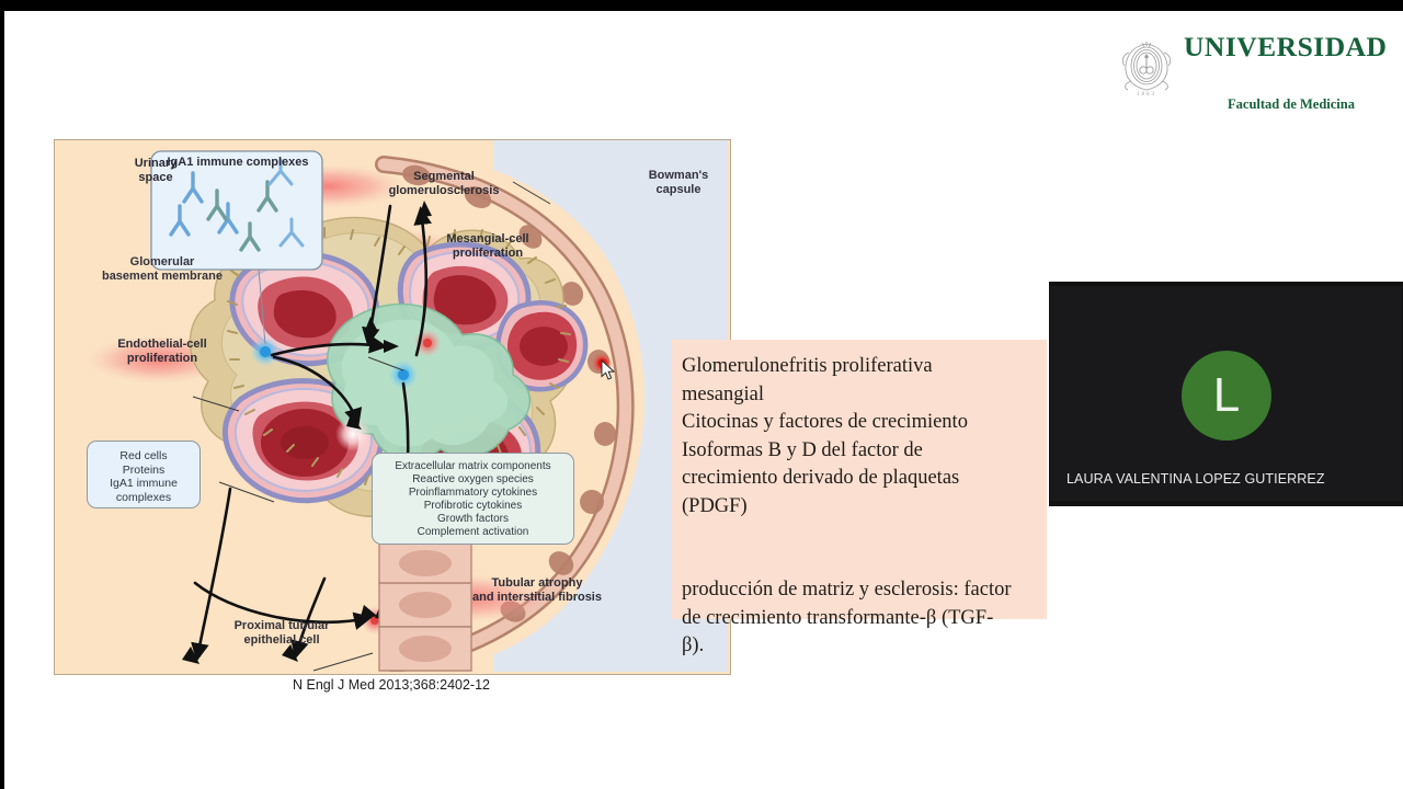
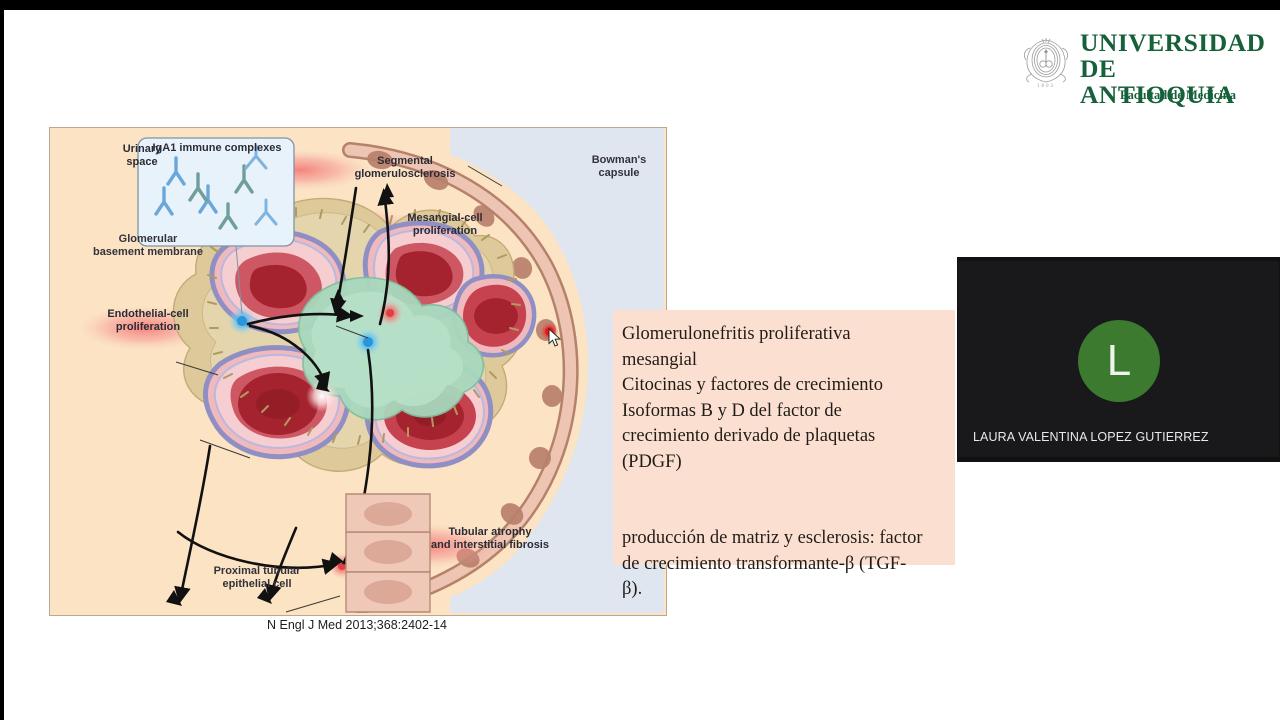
  UNIVERSIDAD
+ DE ANTIOQUIA
  Facultad de Medicina
  Urinary
  space
  IgA1 immune complexes
  Glomerular
  basement membrane
  Endothelial-cell
  proliferation
  Segmental
  glomerulosclerosis
  Mesangial-cell
  proliferation
  Bowman's
  capsule
  Tubular atrophy
  and interstitial fibrosis
  Proximal tubular
  epithelial cell
- Red cells
- Proteins
- IgA1 immune
- complexes
- Extracellular matrix components
- Reactive oxygen species
- Proinflammatory cytokines
- Profibrotic cytokines
- Growth factors
- Complement activation
- N Engl J Med 2013;368:2402-12
+ N Engl J Med 2013;368:2402-14
  Glomerulonefritis proliferativa
  mesangial
  Citocinas y factores de crecimiento
  Isoformas B y D del factor de
  crecimiento derivado de plaquetas
  (PDGF)
  producción de matriz y esclerosis: factor
  de crecimiento transformante-β (TGF-
  β).
  L
  LAURA VALENTINA LOPEZ GUTIERREZ
